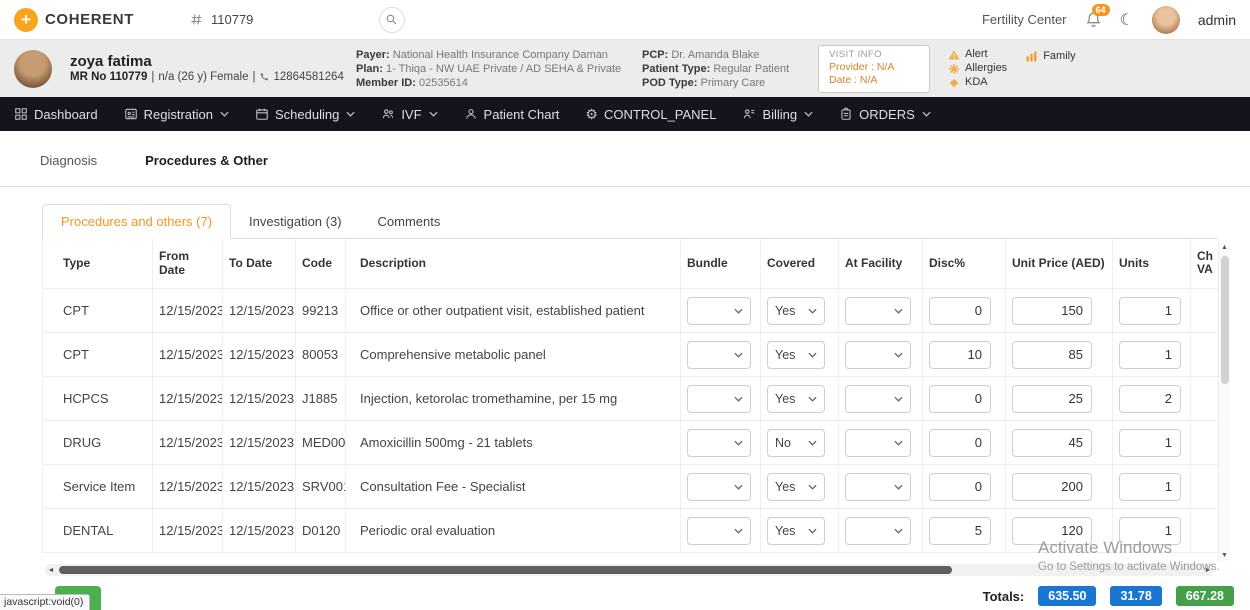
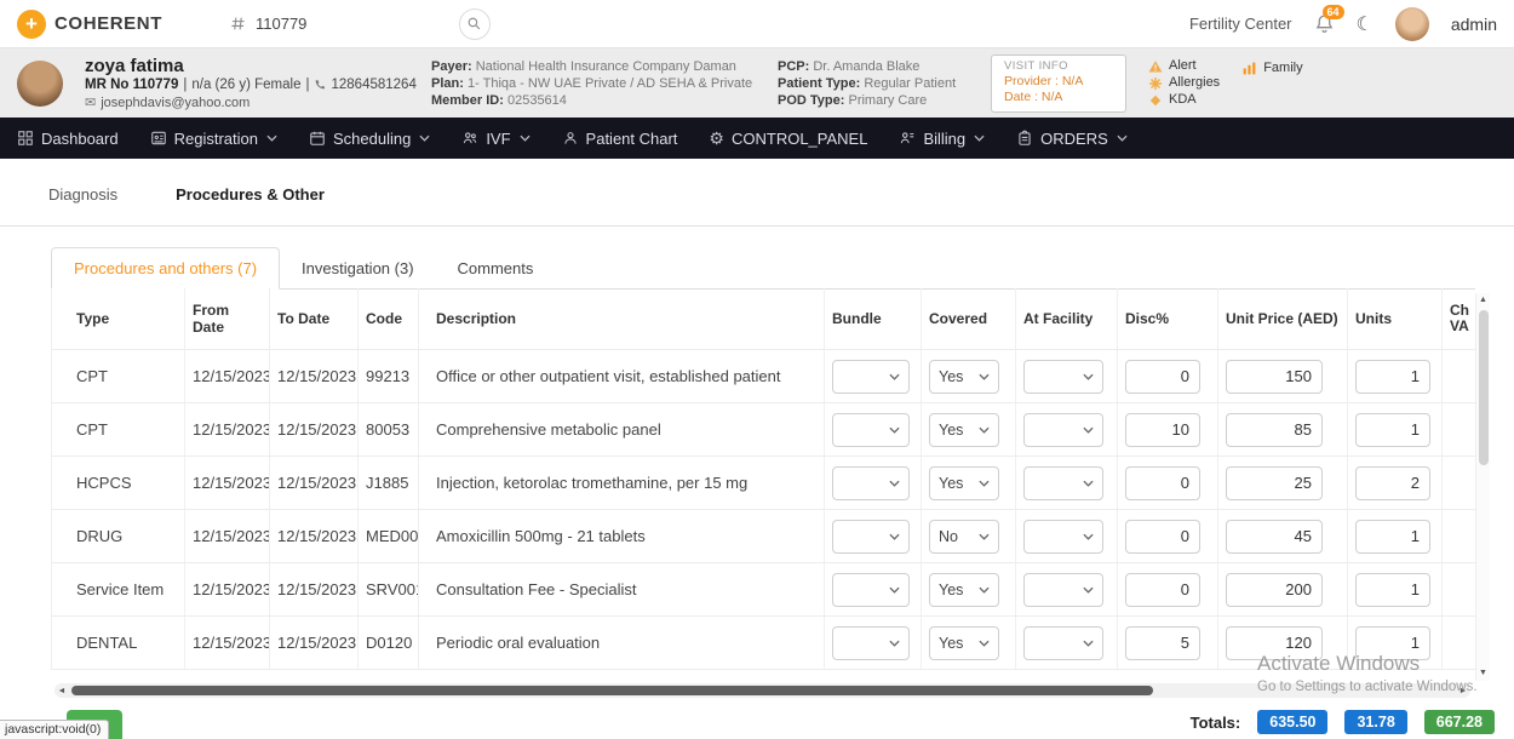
  +
  COHERENT
  110779
  Fertility Center
  64
  ☾
  admin
  zoya fatima
  MR No 110779
  |
  n/a (26 y) Female
  |
  12864581264
+ ✉
+ josephdavis@yahoo.com
  Payer: National Health Insurance Company Daman
  Plan: 1- Thiqa - NW UAE Private / AD SEHA & Private
  Member ID: 02535614
  PCP: Dr. Amanda Blake
  Patient Type: Regular Patient
  POD Type: Primary Care
  VISIT INFO
  Provider : N/A
  Date : N/A
  Alert
  Allergies
  KDA
  Family
  Dashboard
  Registration
  Scheduling
  IVF
  Patient Chart
  ⚙
  CONTROL_PANEL
  Billing
  ORDERS
  Diagnosis
  Procedures & Other
  Procedures and others (7)
  Investigation (3)
  Comments
  Type
  From Date
  To Date
  Code
  Description
  Bundle
  Covered
  At Facility
  Disc%
  Unit Price (AED)
  Units
  Ch VA
  CPT
  12/15/2023
  12/15/2023
  99213
  Office or other outpatient visit, established patient
  Yes
  0
  150
  1
  CPT
  12/15/2023
  12/15/2023
  80053
  Comprehensive metabolic panel
  Yes
  10
  85
  1
  HCPCS
  12/15/2023
  12/15/2023
  J1885
  Injection, ketorolac tromethamine, per 15 mg
  Yes
  0
  25
  2
  DRUG
  12/15/2023
  12/15/2023
  MED00
  Amoxicillin 500mg - 21 tablets
  No
  0
  45
  1
  Service Item
  12/15/2023
  12/15/2023
  SRV00
  Consultation Fee - Specialist
  Yes
  0
  200
  1
  DENTAL
  12/15/2023
  12/15/2023
  D0120
  Periodic oral evaluation
  Yes
  5
  120
  1
  Totals:
  635.50
  31.78
  667.28
  Activate Windows
  Go to Settings to activate Windows.
  javascript:void(0)
